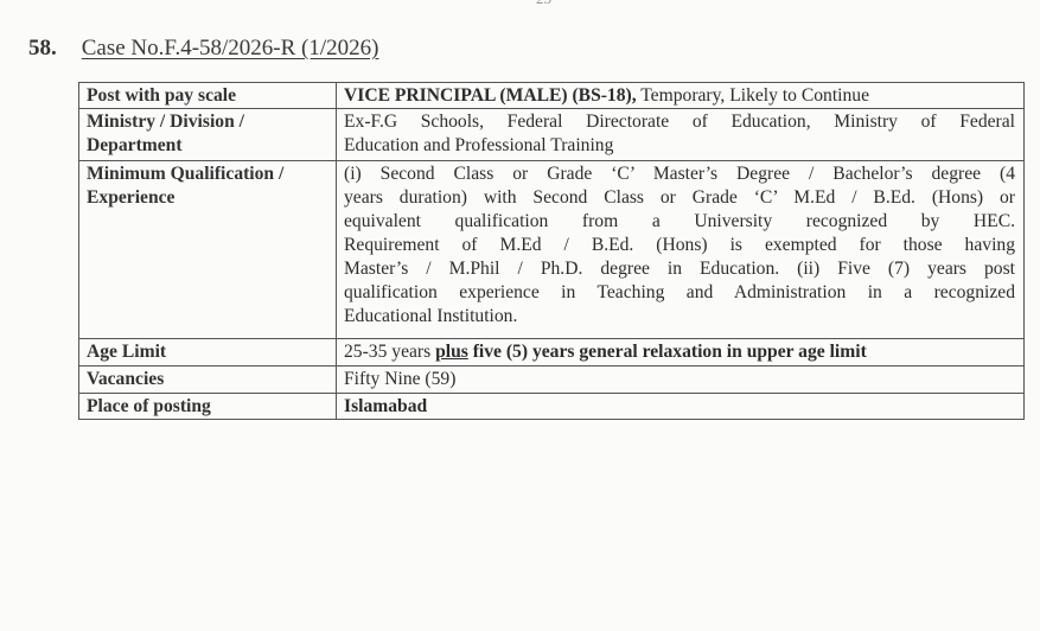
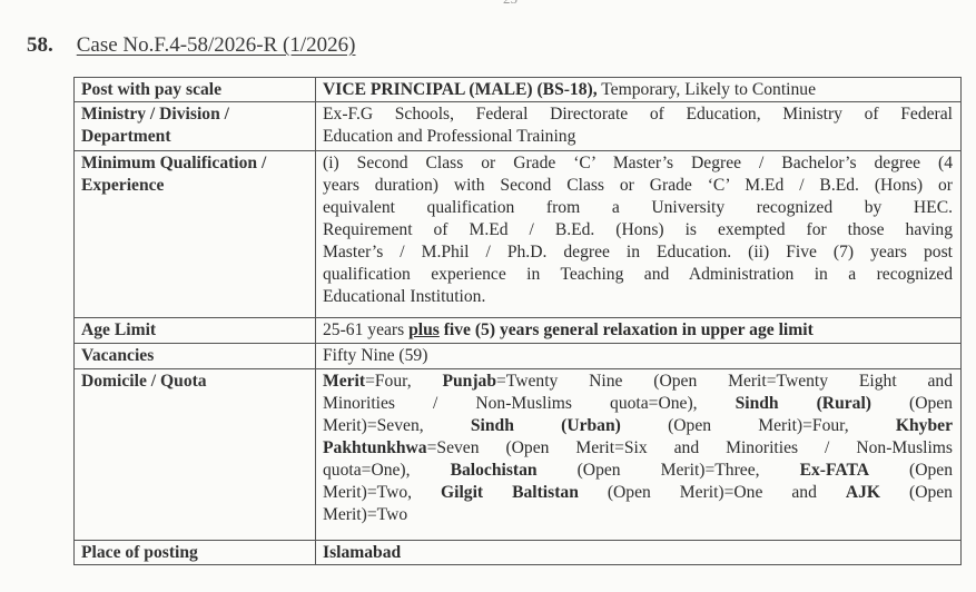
  58. Case No.F.4-58/2026-R (1/2026)
  Post with pay scale	VICE PRINCIPAL (MALE) (BS-18), Temporary, Likely to Continue
  Ministry / Division / Department	Ex-F.G Schools, Federal Directorate of Education, Ministry of Federal Education and Professional Training
  Minimum Qualification / Experience	(i) Second Class or Grade ‘C’ Master’s Degree / Bachelor’s degree (4 years duration) with Second Class or Grade ‘C’ M.Ed / B.Ed. (Hons) or equivalent qualification from a University recognized by HEC. Requirement of M.Ed / B.Ed. (Hons) is exempted for those having Master’s / M.Phil / Ph.D. degree in Education. (ii) Five (7) years post qualification experience in Teaching and Administration in a recognized Educational Institution.
- Age Limit	25-35 years plus five (5) years general relaxation in upper age limit
+ Age Limit	25-61 years plus five (5) years general relaxation in upper age limit
  Vacancies	Fifty Nine (59)
+ Domicile / Quota	Merit=Four, Punjab=Twenty Nine (Open Merit=Twenty Eight and Minorities / Non-Muslims quota=One), Sindh (Rural) (Open Merit)=Seven, Sindh (Urban) (Open Merit)=Four, Khyber Pakhtunkhwa=Seven (Open Merit=Six and Minorities / Non-Muslims quota=One), Balochistan (Open Merit)=Three, Ex-FATA (Open Merit)=Two, Gilgit Baltistan (Open Merit)=One and AJK (Open Merit)=Two
  Place of posting	Islamabad
